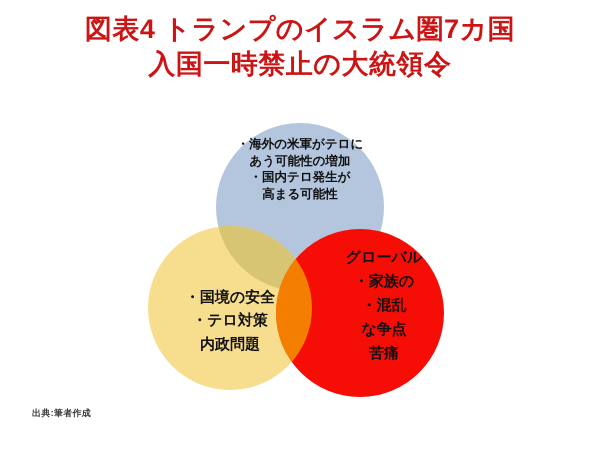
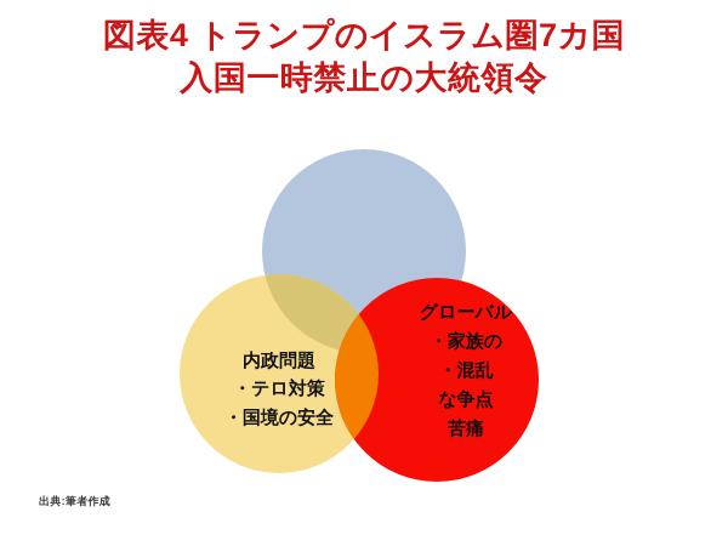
  図表4 トランプのイスラム圏7カ国
  入国一時禁止の大統領令
- ・海外の米軍がテロに
- あう可能性の増加
- ・国内テロ発生が
- 高まる可能性
- ・国境の安全
+ 内政問題
  ・テロ対策
- 内政問題
+ ・国境の安全
  グローバル
  ・家族の
  ・混乱
  な争点
  苦痛
  出典:筆者作成
